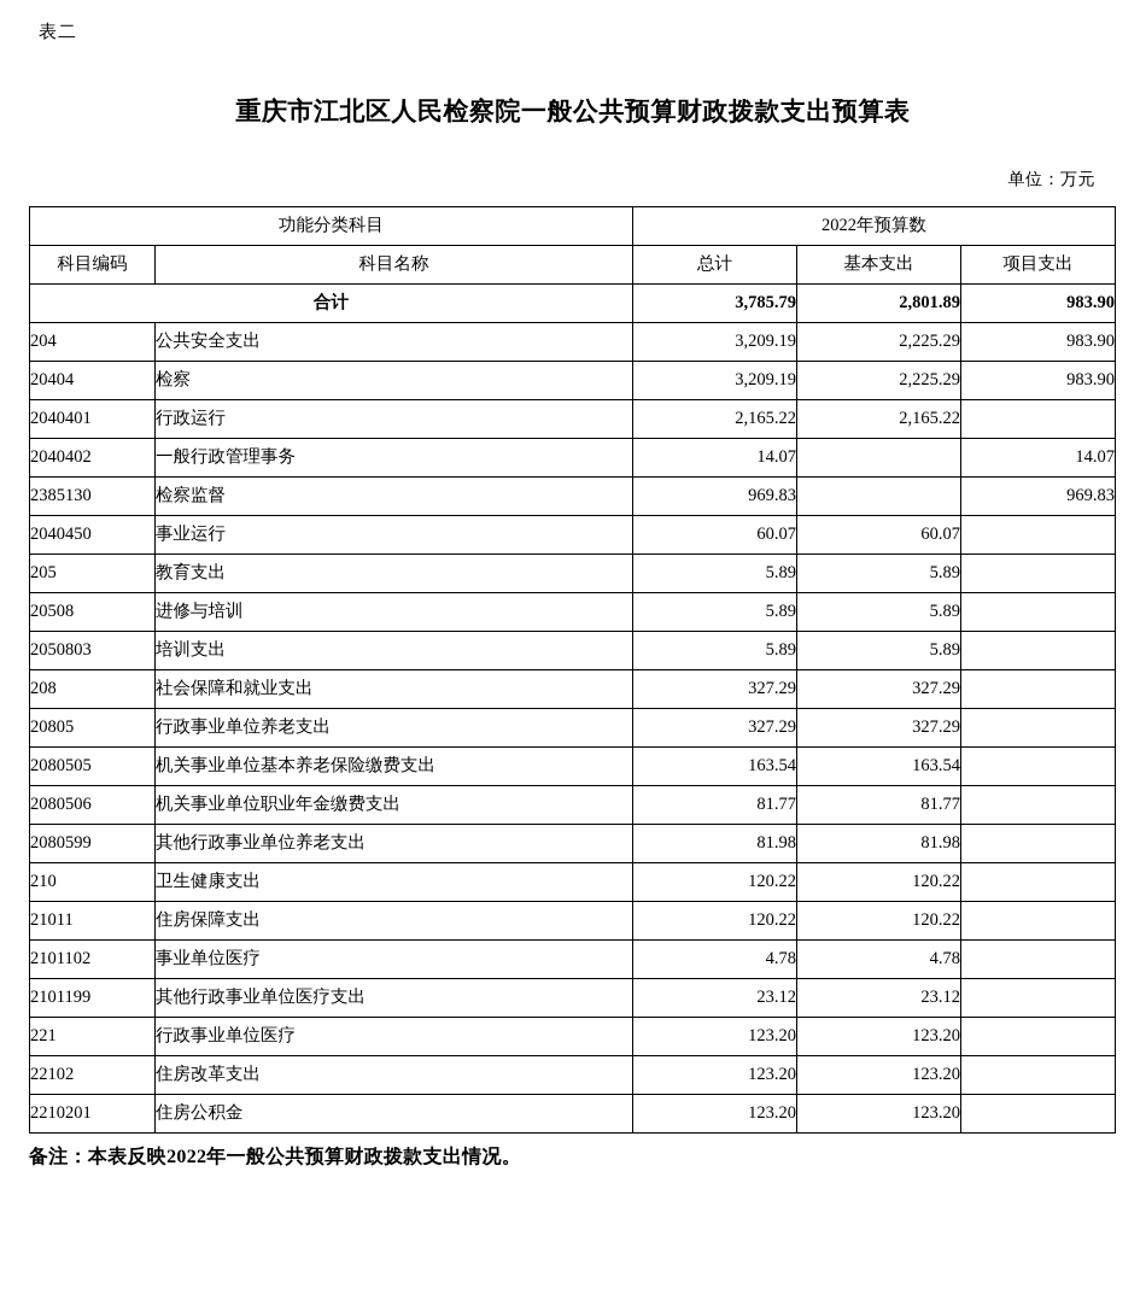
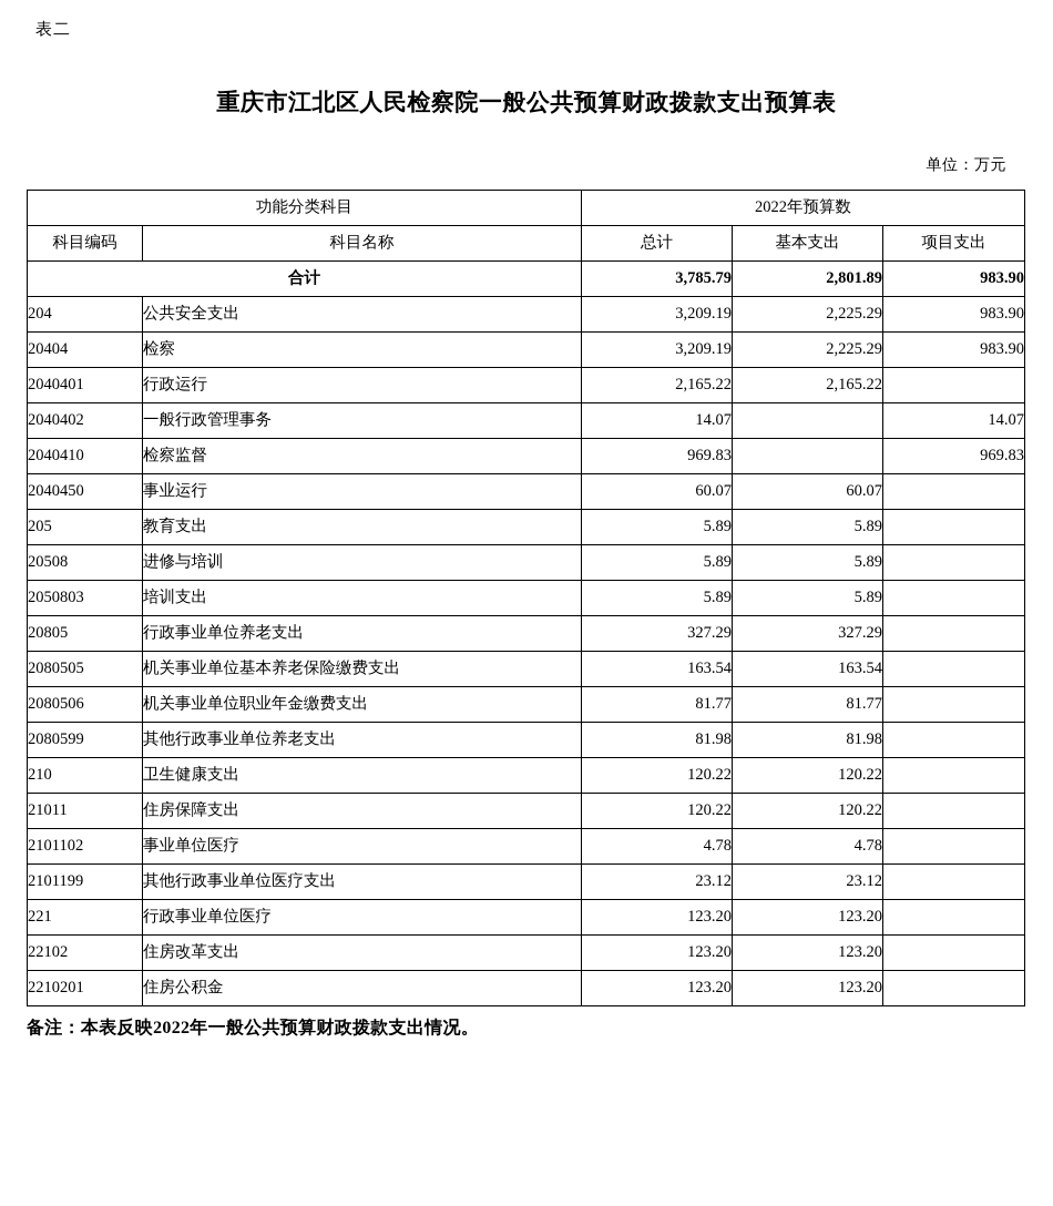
  表二
  重庆市江北区人民检察院一般公共预算财政拨款支出预算表
  单位：万元
  功能分类科目	2022年预算数
  科目编码	科目名称	总计	基本支出	项目支出
  合计	3,785.79	2,801.89	983.90
  204	公共安全支出	3,209.19	2,225.29	983.90
  20404	检察	3,209.19	2,225.29	983.90
  2040401	行政运行	2,165.22	2,165.22
  2040402	一般行政管理事务	14.07		14.07
- 2385130	检察监督	969.83		969.83
+ 2040410	检察监督	969.83		969.83
  2040450	事业运行	60.07	60.07
  205	教育支出	5.89	5.89
  20508	进修与培训	5.89	5.89
  2050803	培训支出	5.89	5.89
- 208	社会保障和就业支出	327.29	327.29
  20805	行政事业单位养老支出	327.29	327.29
  2080505	机关事业单位基本养老保险缴费支出	163.54	163.54
  2080506	机关事业单位职业年金缴费支出	81.77	81.77
  2080599	其他行政事业单位养老支出	81.98	81.98
  210	卫生健康支出	120.22	120.22
  21011	住房保障支出	120.22	120.22
  2101102	事业单位医疗	4.78	4.78
  2101199	其他行政事业单位医疗支出	23.12	23.12
  221	行政事业单位医疗	123.20	123.20
  22102	住房改革支出	123.20	123.20
  2210201	住房公积金	123.20	123.20
  备注：本表反映2022年一般公共预算财政拨款支出情况。
